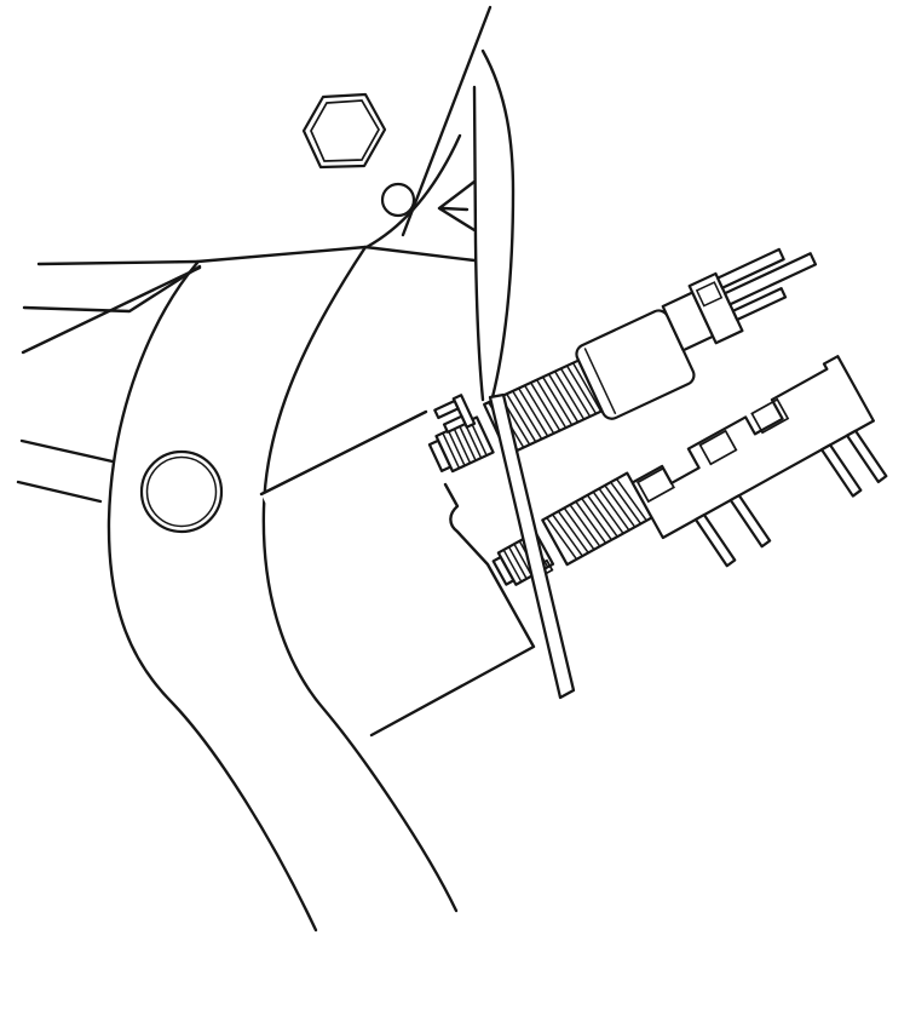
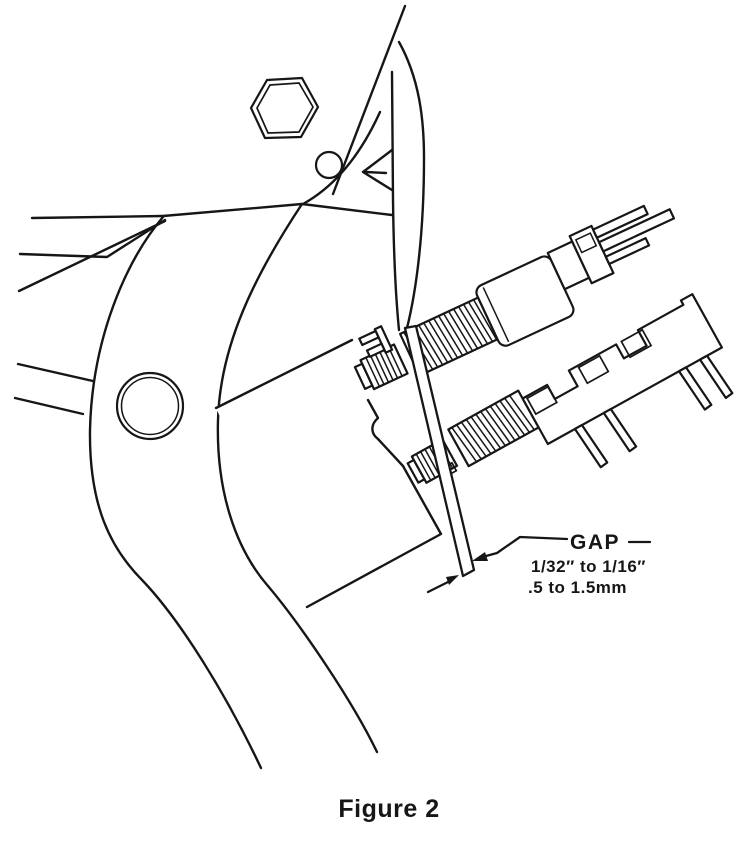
+ GAP
+ 1/32″ to 1/16″
+ .5 to 1.5mm
+ Figure 2
